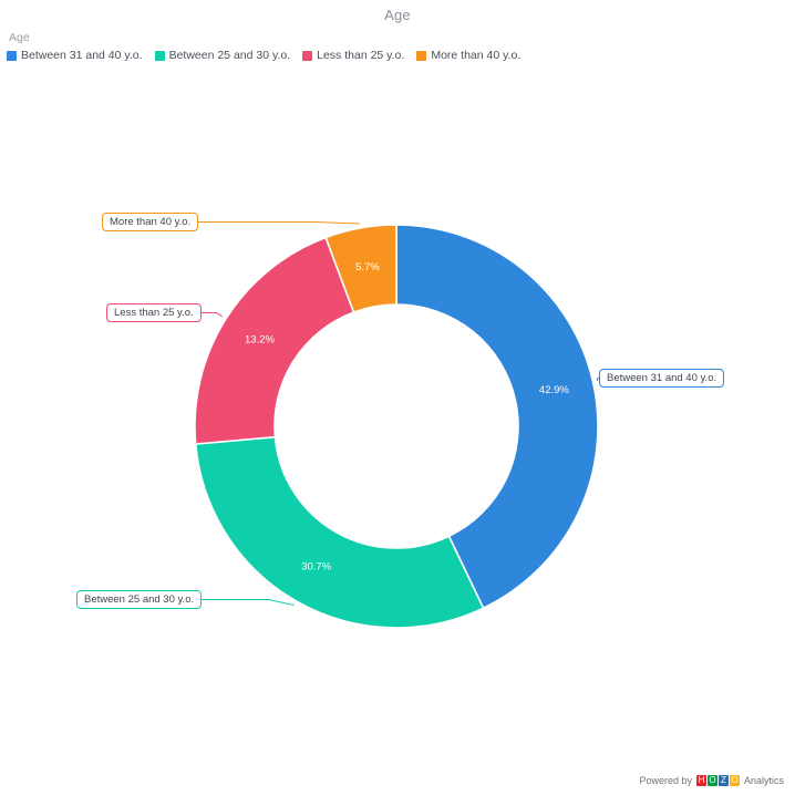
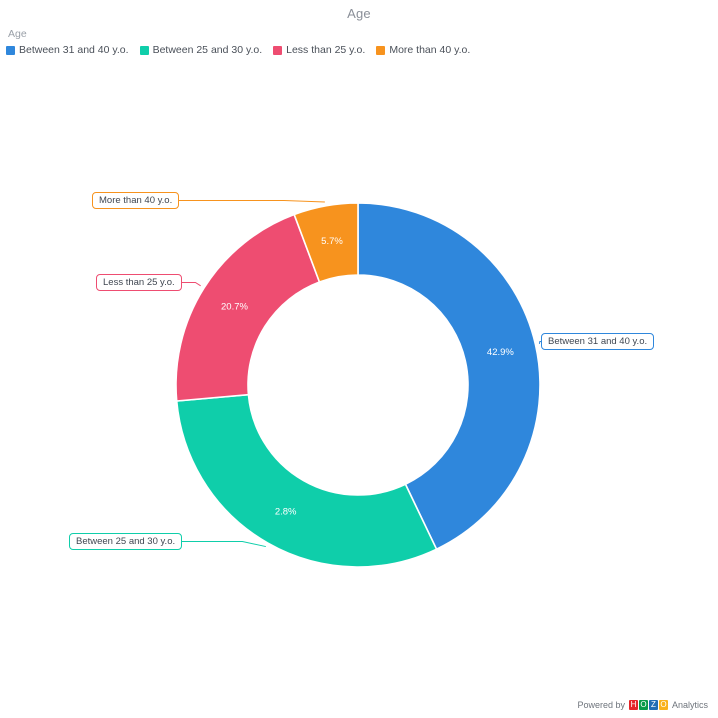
  Age
  Age
  Between 31 and 40 y.o.
  Between 25 and 30 y.o.
  Less than 25 y.o.
  More than 40 y.o.
  42.9%
- 30.7%
+ 2.8%
- 13.2%
+ 20.7%
  5.7%
  More than 40 y.o.
  Less than 25 y.o.
  Between 25 and 30 y.o.
  Between 31 and 40 y.o.
  Powered by
  H
  O
  Z
  O
  Analytics
